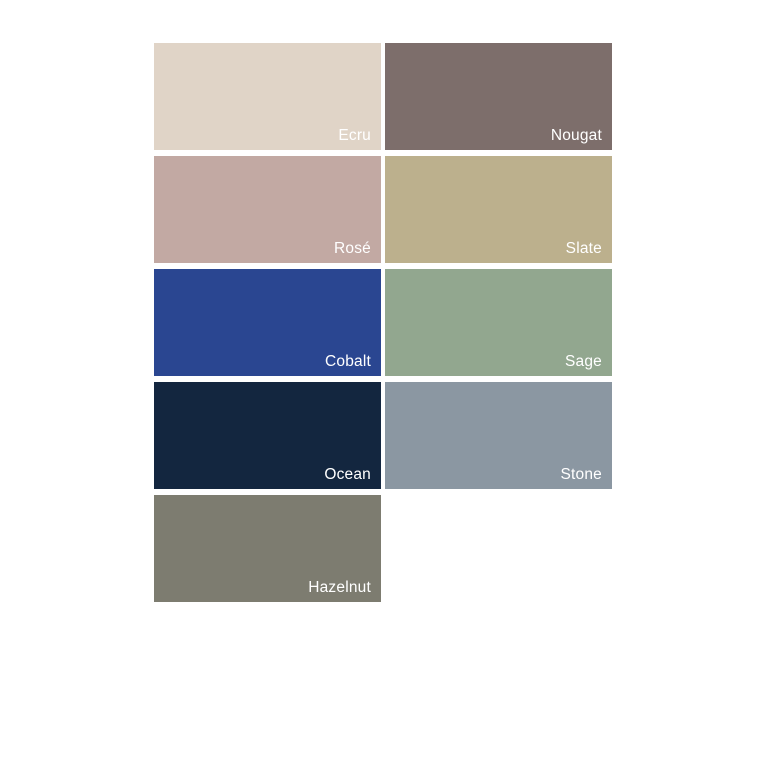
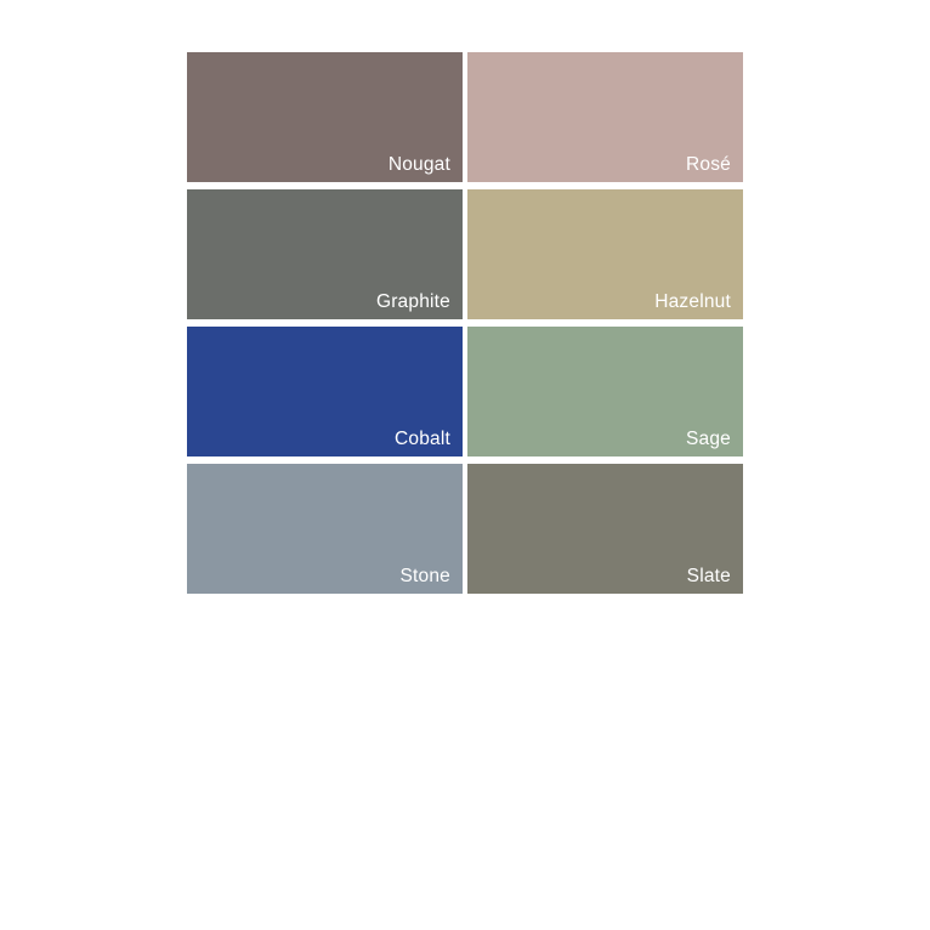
- Ecru
  Nougat
  Rosé
+ Graphite
- Slate
+ Hazelnut
  Cobalt
  Sage
- Ocean
  Stone
- Hazelnut
+ Slate
